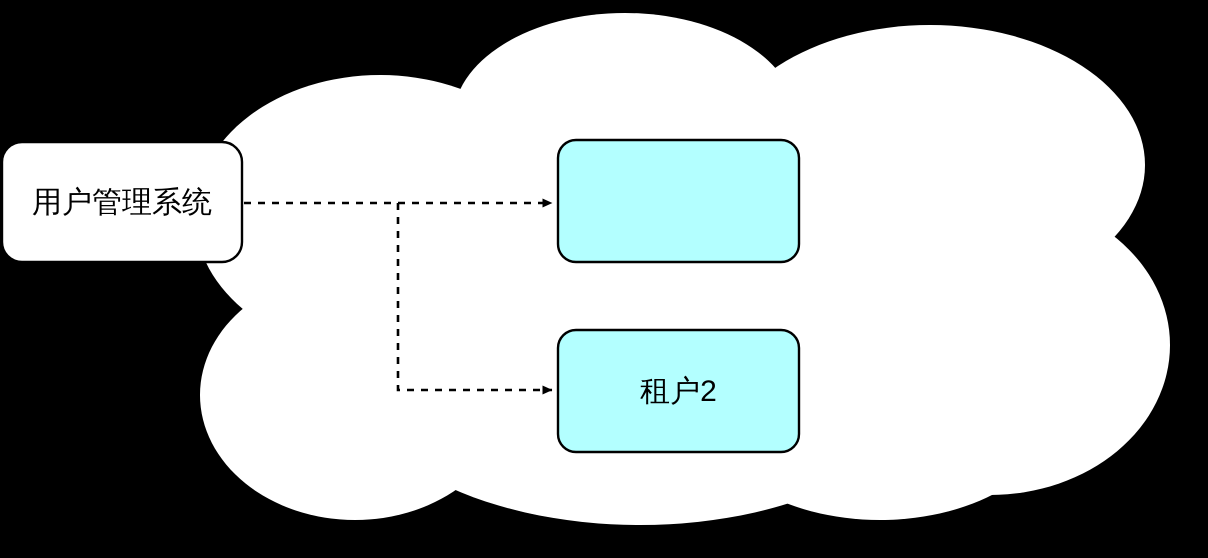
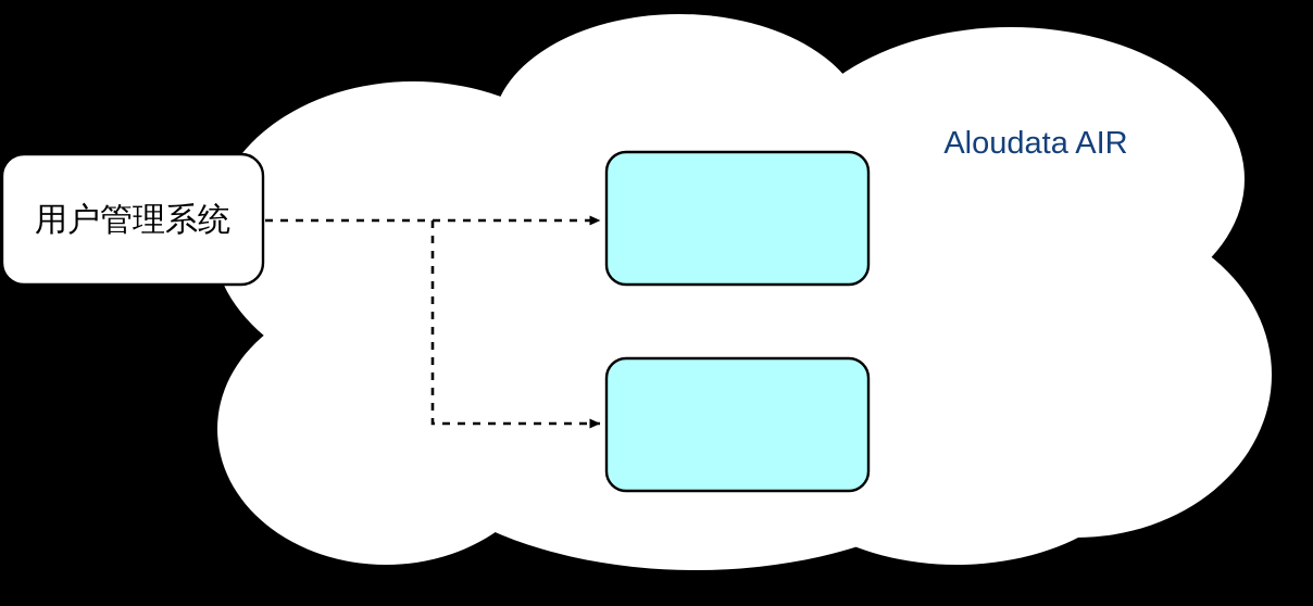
+ Aloudata AIR
  用户管理系统
- 租户2
